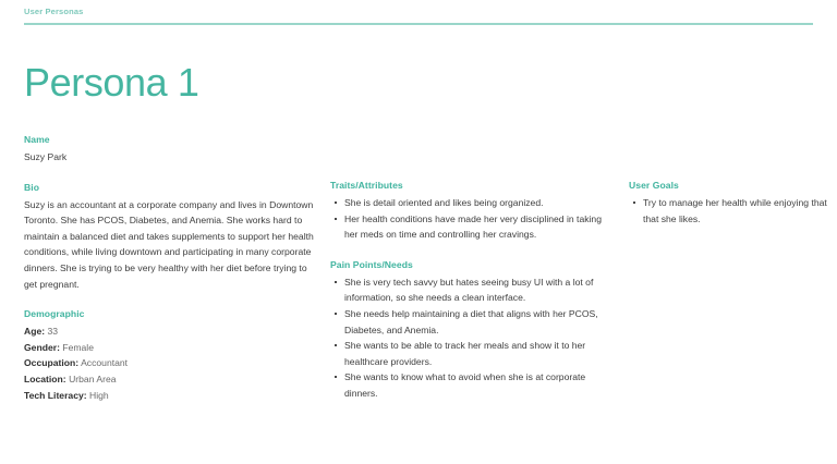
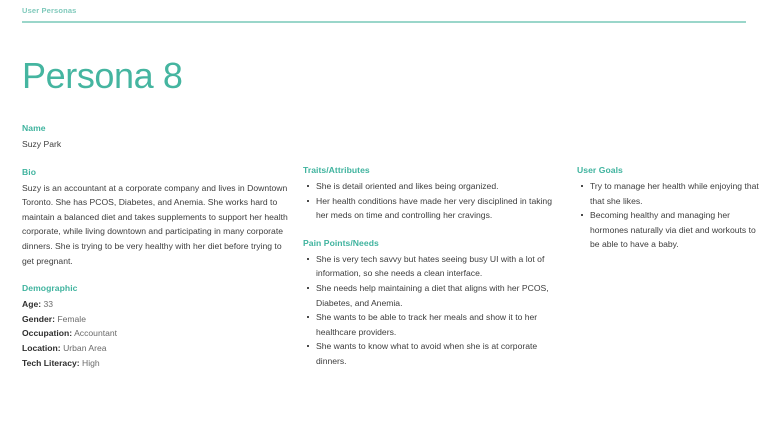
  User Personas
- Persona 1
+ Persona 8
  Name
  Suzy Park
  Bio
- Suzy is an accountant at a corporate company and lives in Downtown Toronto. She has PCOS, Diabetes, and Anemia. She works hard to maintain a balanced diet and takes supplements to support her health conditions, while living downtown and participating in many corporate dinners. She is trying to be very healthy with her diet before trying to get pregnant.
+ Suzy is an accountant at a corporate company and lives in Downtown Toronto. She has PCOS, Diabetes, and Anemia. She works hard to maintain a balanced diet and takes supplements to support her health corporate, while living downtown and participating in many corporate dinners. She is trying to be very healthy with her diet before trying to get pregnant.
  Demographic
  Age: 33
  Gender: Female
  Occupation: Accountant
  Location: Urban Area
  Tech Literacy: High
  Traits/Attributes
  She is detail oriented and likes being organized.
  Her health conditions have made her very disciplined in taking her meds on time and controlling her cravings.
  Pain Points/Needs
  She is very tech savvy but hates seeing busy UI with a lot of information, so she needs a clean interface.
  She needs help maintaining a diet that aligns with her PCOS, Diabetes, and Anemia.
  She wants to be able to track her meals and show it to her healthcare providers.
  She wants to know what to avoid when she is at corporate dinners.
  User Goals
  Try to manage her health while enjoying that that she likes.
+ Becoming healthy and managing her hormones naturally via diet and workouts to be able to have a baby.
